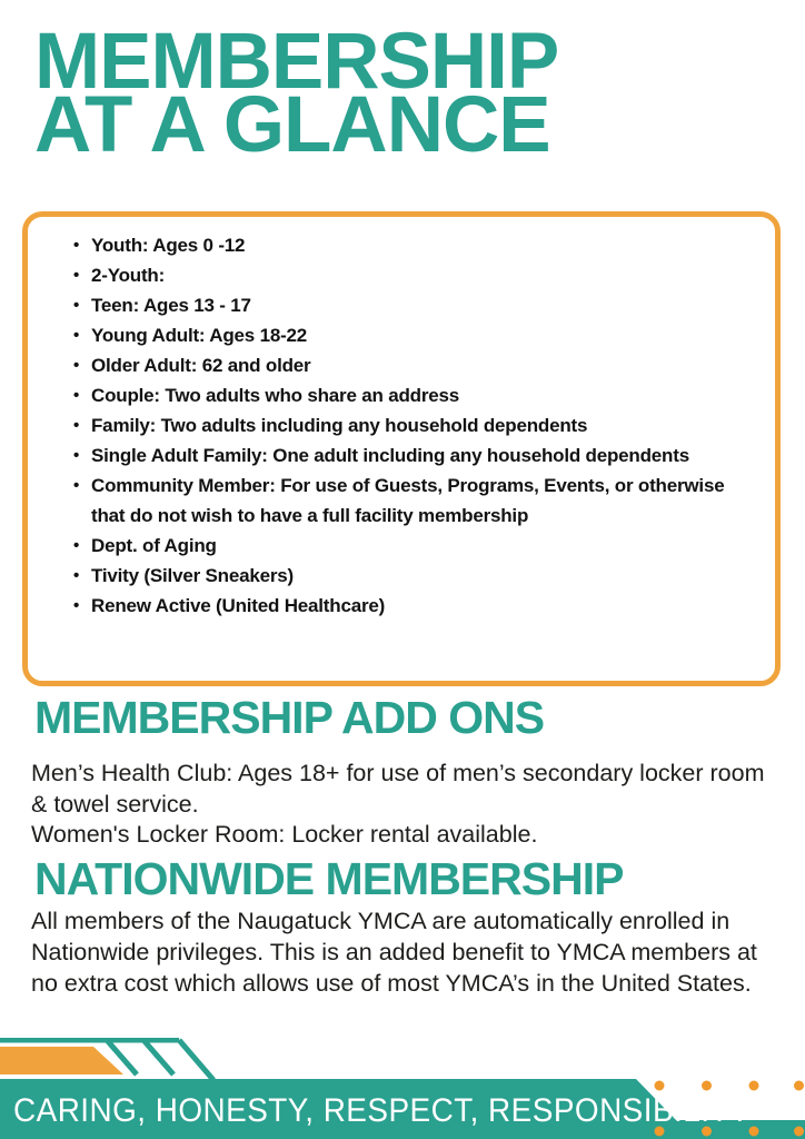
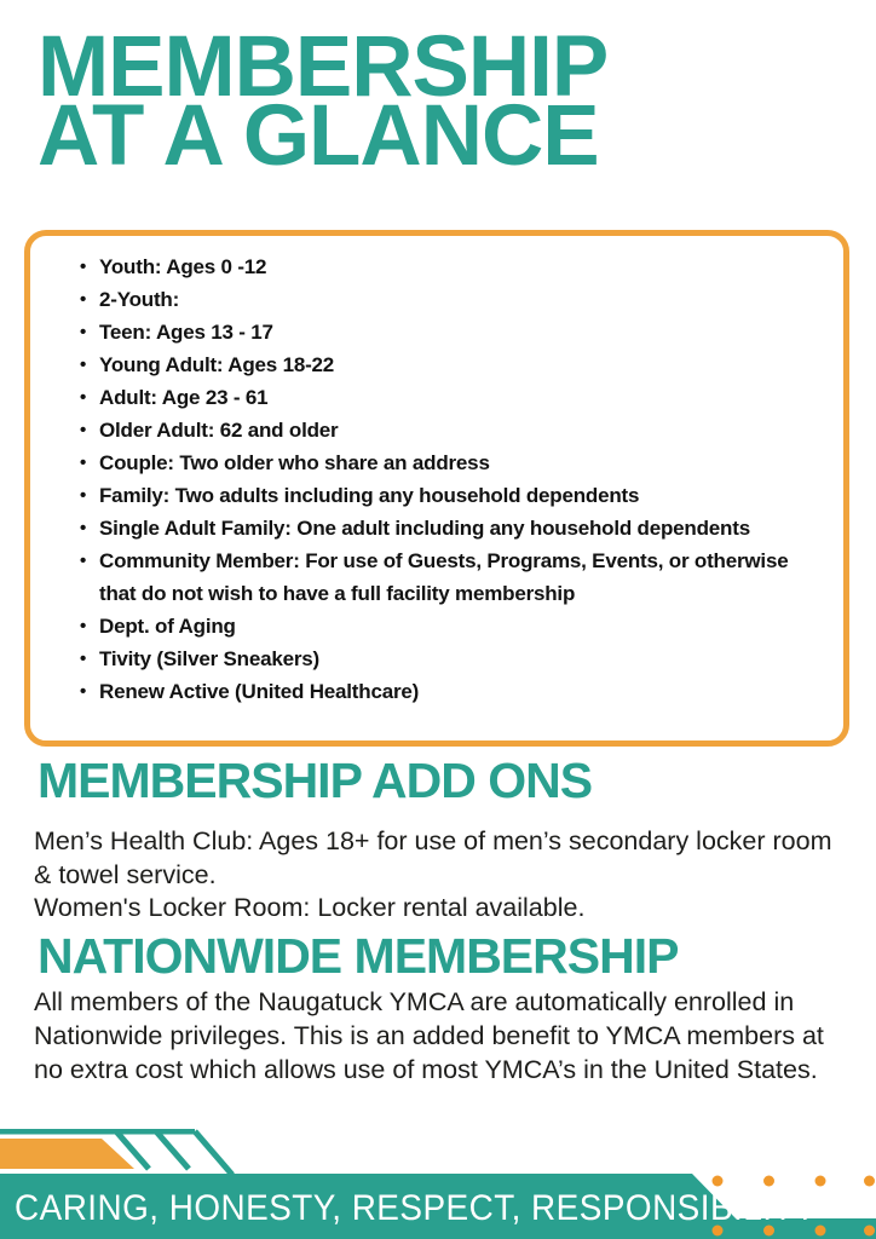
  MEMBERSHIP
  AT A GLANCE
  Youth: Ages 0 -12
  2-Youth:
  Teen: Ages 13 - 17
  Young Adult: Ages 18-22
+ Adult: Age 23 - 61
  Older Adult: 62 and older
- Couple: Two adults who share an address
+ Couple: Two older who share an address
  Family: Two adults including any household dependents
  Single Adult Family: One adult including any household dependents
  Community Member: For use of Guests, Programs, Events, or otherwise that do not wish to have a full facility membership
  Dept. of Aging
  Tivity (Silver Sneakers)
  Renew Active (United Healthcare)
  MEMBERSHIP ADD ONS
  Men’s Health Club: Ages 18+ for use of men’s secondary locker room
  & towel service.
  Women's Locker Room: Locker rental available.
  NATIONWIDE MEMBERSHIP
  All members of the Naugatuck YMCA are automatically enrolled in
  Nationwide privileges. This is an added benefit to YMCA members at
  no extra cost which allows use of most YMCA’s in the United States.
  CARING, HONESTY, RESPECT, RESPONSIBILITY
